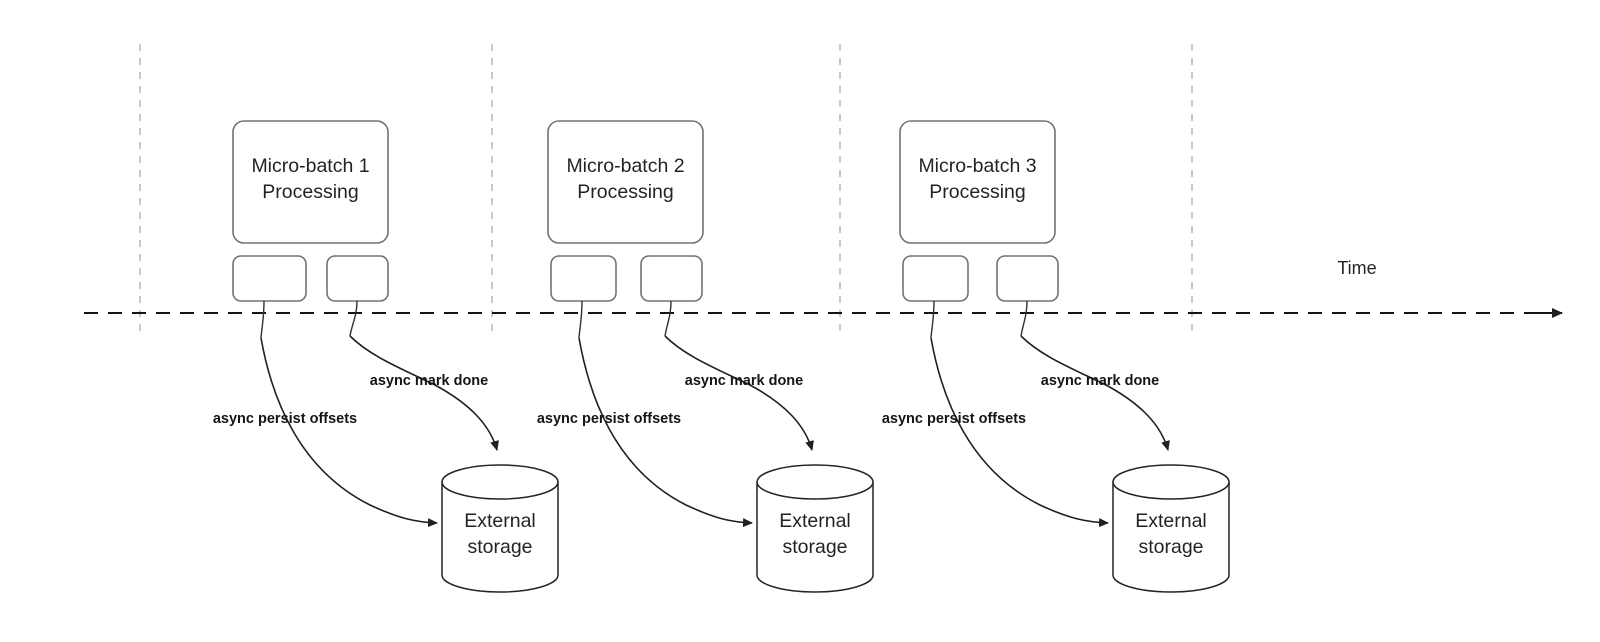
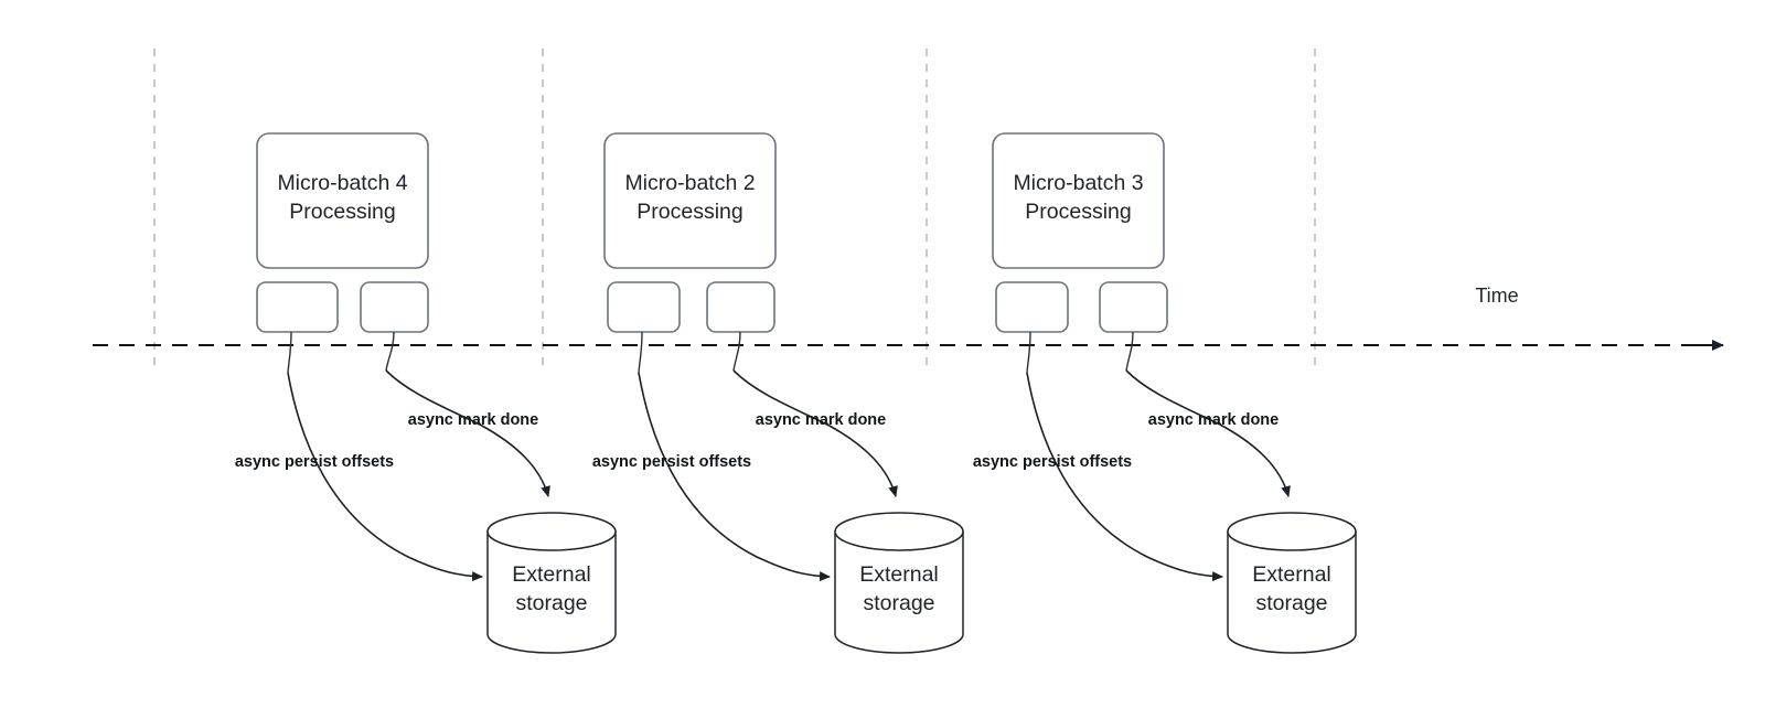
  Time
- Micro-batch 1
+ Micro-batch 4
  Processing
  async persist offsets
  async mark done
  External
  storage
  Micro-batch 2
  Processing
  async persist offsets
  async mark done
  External
  storage
  Micro-batch 3
  Processing
  async persist offsets
  async mark done
  External
  storage
